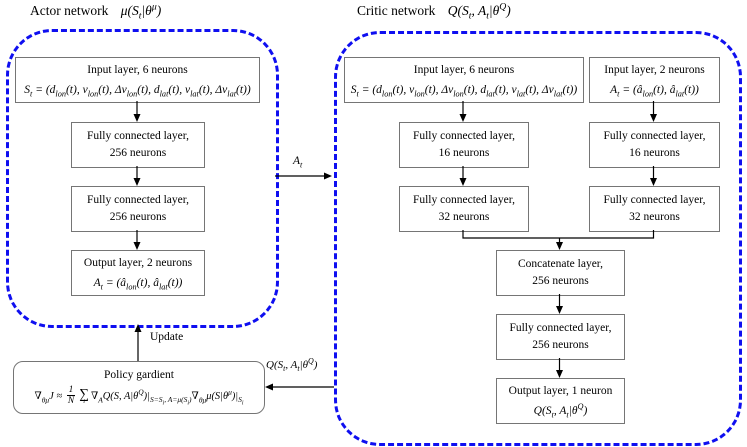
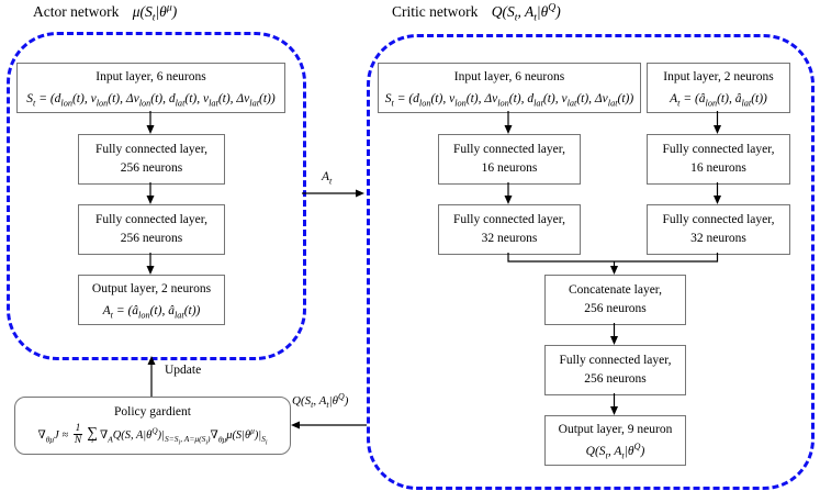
  Actor network μ(St|θμ)
  Critic network Q(St, At|θQ)
  Input layer, 6 neurons
  St = (dlon(t), vlon(t), Δvlon(t), dlat(t), vlat(t), Δvlat(t))
  Fully connected layer,
  256 neurons
  Fully connected layer,
  256 neurons
  Output layer, 2 neurons
  At = (âlon(t), âlat(t))
  Input layer, 6 neurons
  St = (dlon(t), vlon(t), Δvlon(t), dlat(t), vlat(t), Δvlat(t))
  Input layer, 2 neurons
  At = (âlon(t), âlat(t))
  Fully connected layer,
  16 neurons
  Fully connected layer,
  16 neurons
  Fully connected layer,
  32 neurons
  Fully connected layer,
  32 neurons
  Concatenate layer,
  256 neurons
  Fully connected layer,
  256 neurons
- Output layer, 1 neuron
+ Output layer, 9 neuron
  Q(St, At|θQ)
  Policy gardient
  ∇θμJ ≈
  1
  N
  ∑
  ∇AQ(S, A|θQ)|S=S , A=μ(S )∇θμμ(S|θμ)|S
  At
  Update
  Q(St, At|θQ)
